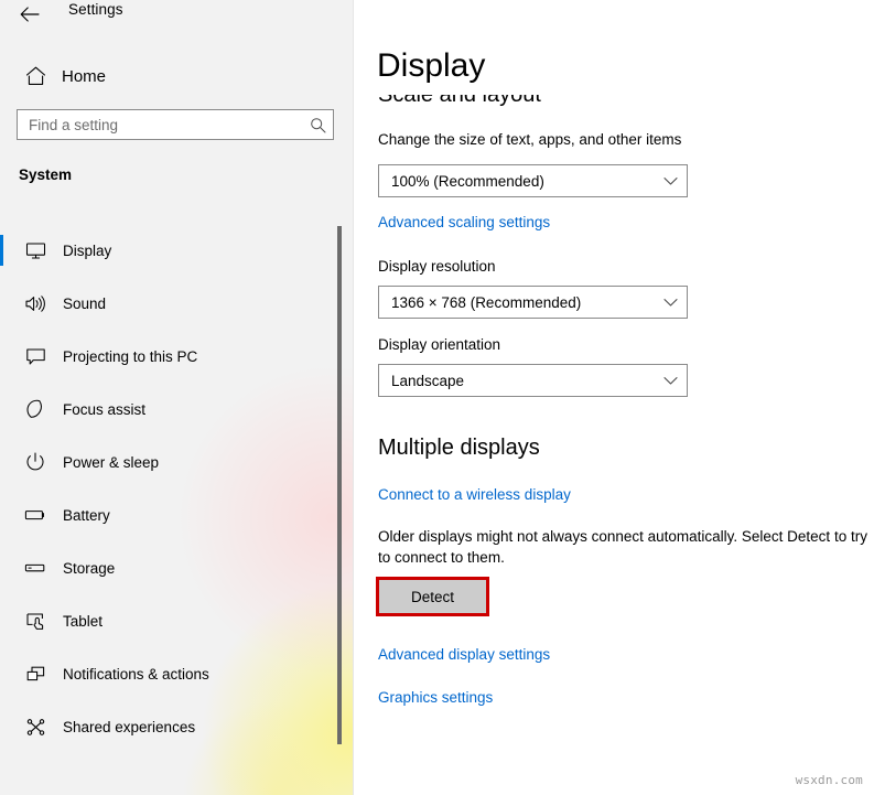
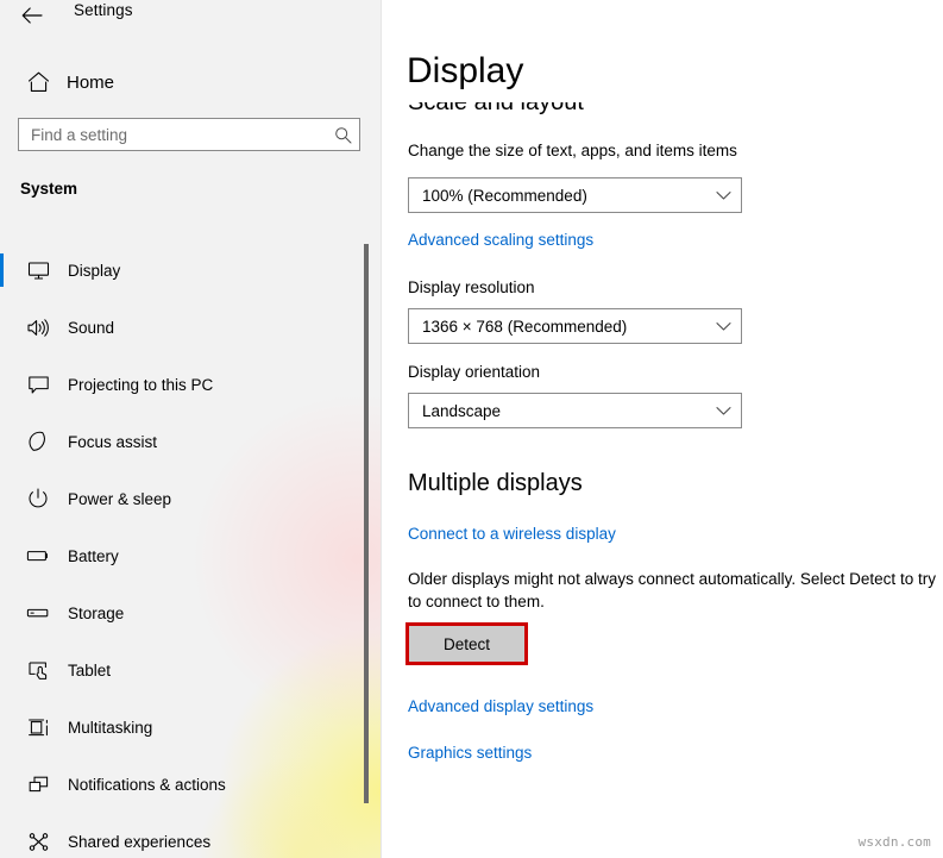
  Settings
  Home
  Find a setting
  System
  Display
  Sound
  Projecting to this PC
  Focus assist
  Power & sleep
  Battery
  Storage
  Tablet
+ Multitasking
  Notifications & actions
  Shared experiences
  Scale and layout
  Display
- Change the size of text, apps, and other items
+ Change the size of text, apps, and items items
  100% (Recommended)
  Advanced scaling settings
  Display resolution
  1366 × 768 (Recommended)
  Display orientation
  Landscape
  Multiple displays
  Connect to a wireless display
  Older displays might not always connect automatically. Select Detect to try to connect to them.
  Detect
  Advanced display settings
  Graphics settings
  wsxdn.com
